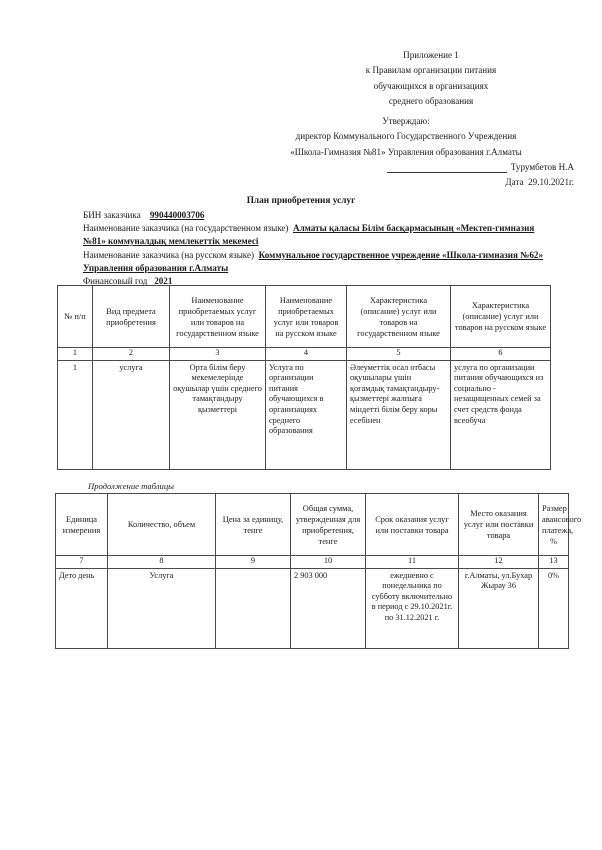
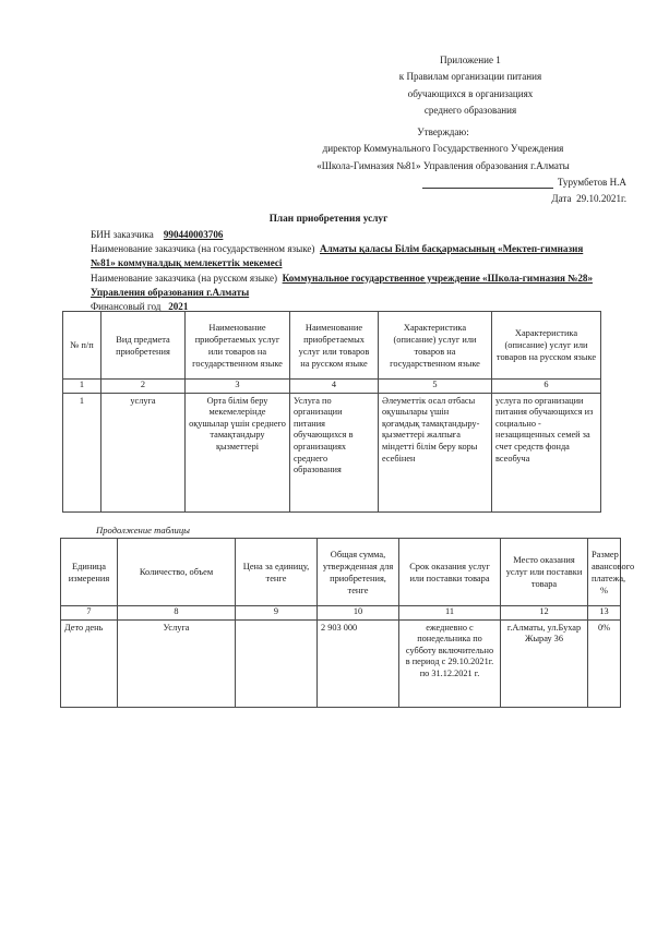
  Приложение 1
  к Правилам организации питания
  обучающихся в организациях
  среднего образования
  Утверждаю:
  директор Коммунального Государственного Учреждения
  «Школа-Гимназия №81» Управления образования г.Алматы
  Турумбетов Н.А
  Дата 29.10.2021г.
  План приобретения услуг
  БИН заказчика 990440003706
  Наименование заказчика (на государственном языке) Алматы қаласы Білім басқармасының «Мектеп-гимназия
  №81» коммуналдық мемлекеттік мекемесі
- Наименование заказчика (на русском языке) Коммунальное государственное учреждение «Школа-гимназия №62»
+ Наименование заказчика (на русском языке) Коммунальное государственное учреждение «Школа-гимназия №28»
  Управления образования г.Алматы
  Финансовый год 2021
  № п/п	Вид предмета приобретения	Наименование приобретаемых услуг или товаров на государственном языке	Наименование приобретаемых услуг или товаров на русском языке	Характеристика (описание) услуг или товаров на государственном языке	Характеристика (описание) услуг или товаров на русском языке
  1	2	3	4	5	6
  1	услуга	Орта білім беру мекемелерінде оқушылар үшін среднего тамақтандыру қызметтері	Услуга по организации питания обучающихся в организациях среднего образования	Әлеуметтік осал отбасы оқушылары үшін қоғамдық тамақтандыру- қызметтері жалпыға міндетті білім беру коры есебінен	услуга по организации питания обучающихся из социально - незащищенных семей за счет средств фонда всеобуча
  Продолжение таблицы
  Единица измерения	Количество, объем	Цена за единицу, тенге	Общая сумма, утвержденная для приобретения, тенге	Срок оказания услуг или поставки товара	Место оказания услуг или поставки товара	Размер авансового платежа, %
  7	8	9	10	11	12	13
  Дето день	Услуга		2 903 000	ежедневно с понедельника по субботу включительно в период с 29.10.2021г. по 31.12.2021 г.	г.Алматы, ул.Бухар Жырау 36	0%
